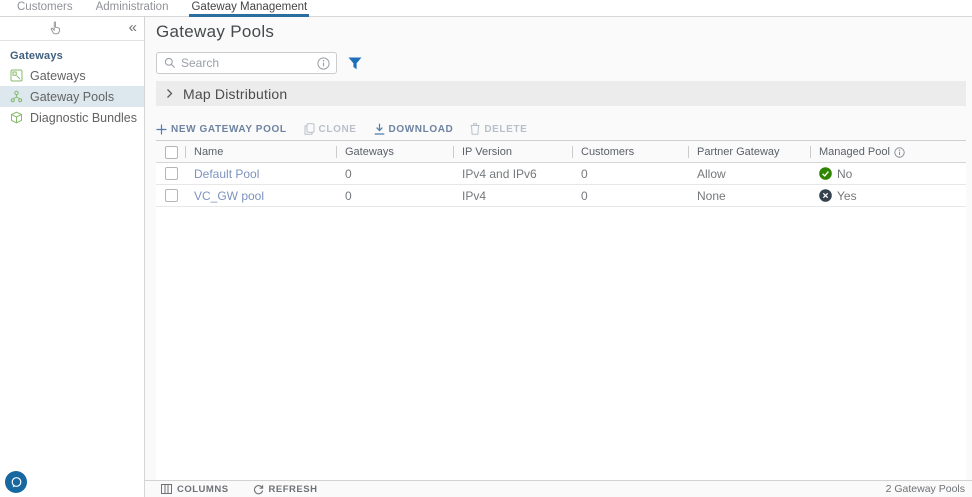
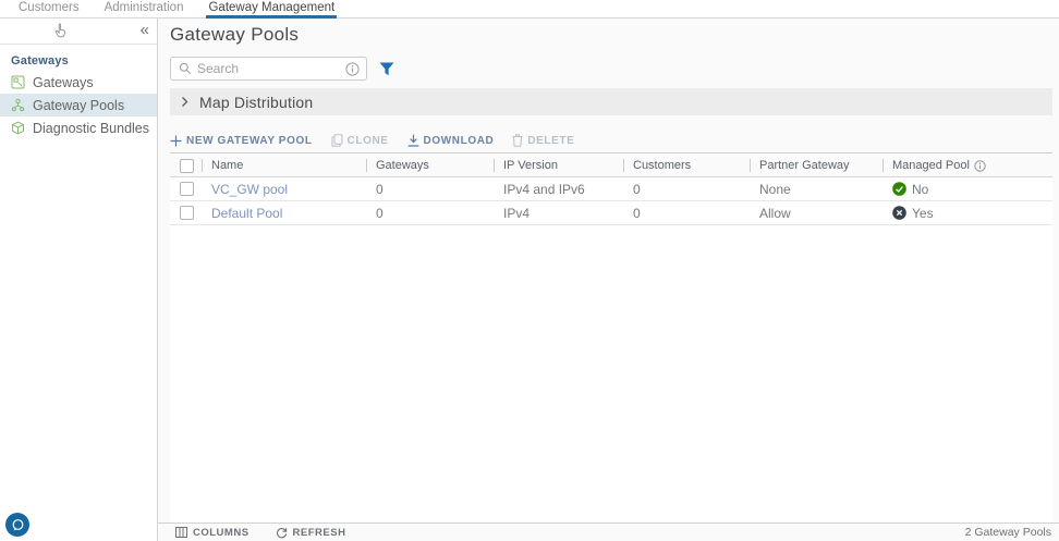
  Customers
  Administration
  Gateway Management
  «
  Gateways
  Gateways
  Gateway Pools
  Diagnostic Bundles
  Gateway Pools
  Search
  Map Distribution
  NEW GATEWAY POOL
  CLONE
  DOWNLOAD
  DELETE
  Name
  Gateways
  IP Version
  Customers
  Partner Gateway
  Managed Pool
- Default Pool
+ VC_GW pool
  0
  IPv4 and IPv6
  0
- Allow
+ None
  No
- VC_GW pool
+ Default Pool
  0
  IPv4
  0
- None
+ Allow
  Yes
  COLUMNS
  REFRESH
  2 Gateway Pools
